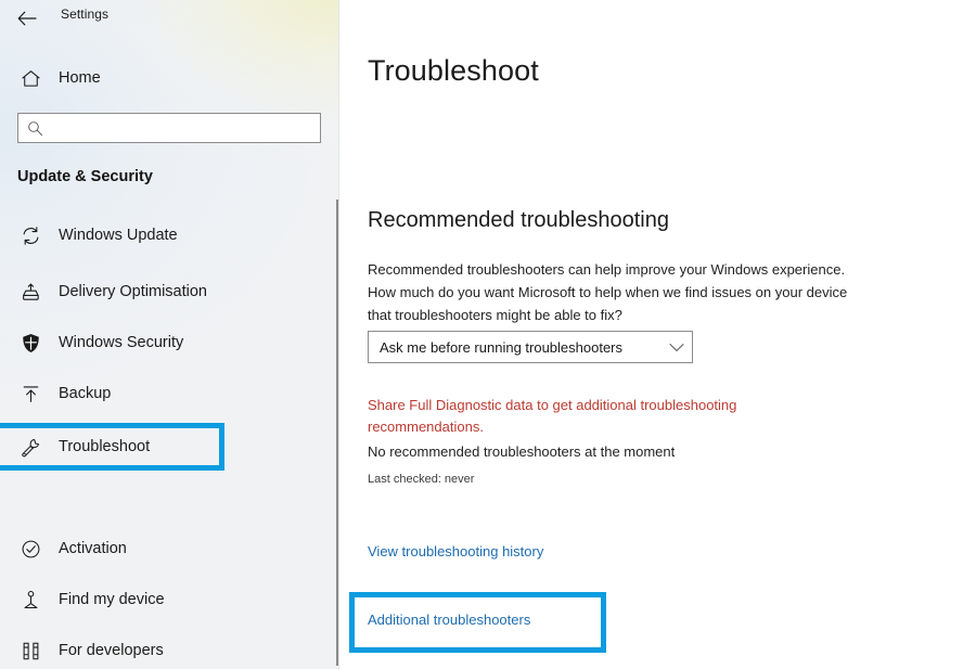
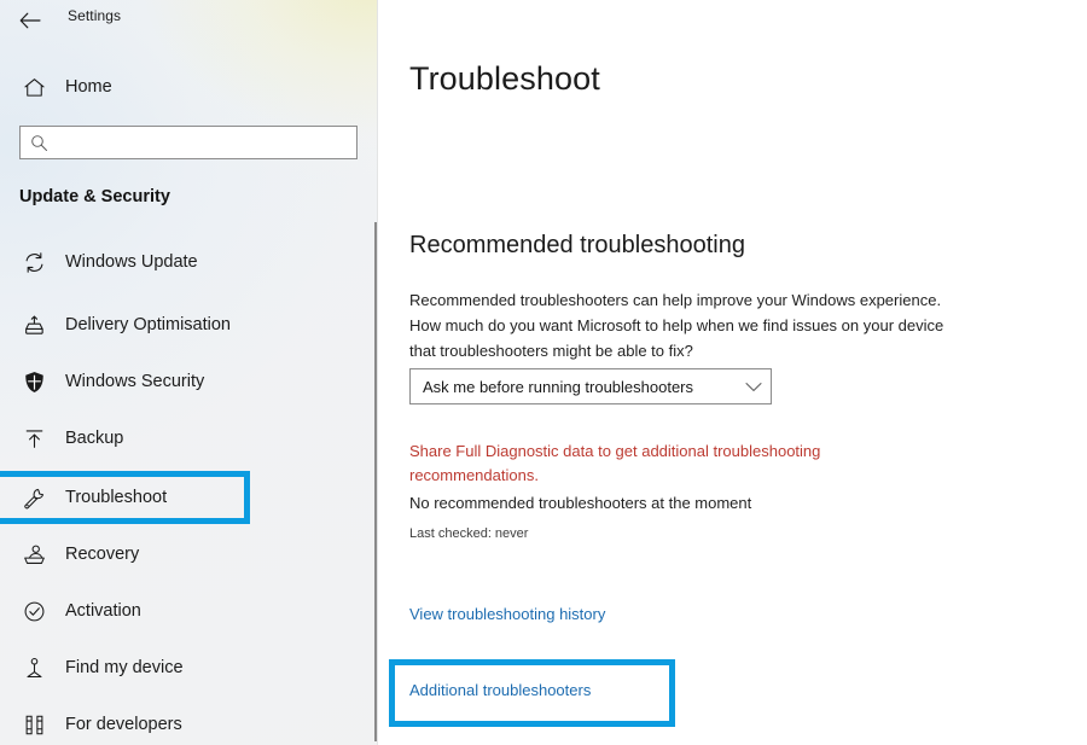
  Settings
  Home
  Update & Security
  Windows Update
  Delivery Optimisation
  Windows Security
  Backup
  Troubleshoot
+ Recovery
  Activation
  Find my device
  For developers
  Troubleshoot
  Recommended troubleshooting
  Recommended troubleshooters can help improve your Windows experience. How much do you want Microsoft to help when we find issues on your device that troubleshooters might be able to fix?
  Ask me before running troubleshooters
  Share Full Diagnostic data to get additional troubleshooting recommendations.
  No recommended troubleshooters at the moment
  Last checked: never
  View troubleshooting history
  Additional troubleshooters
